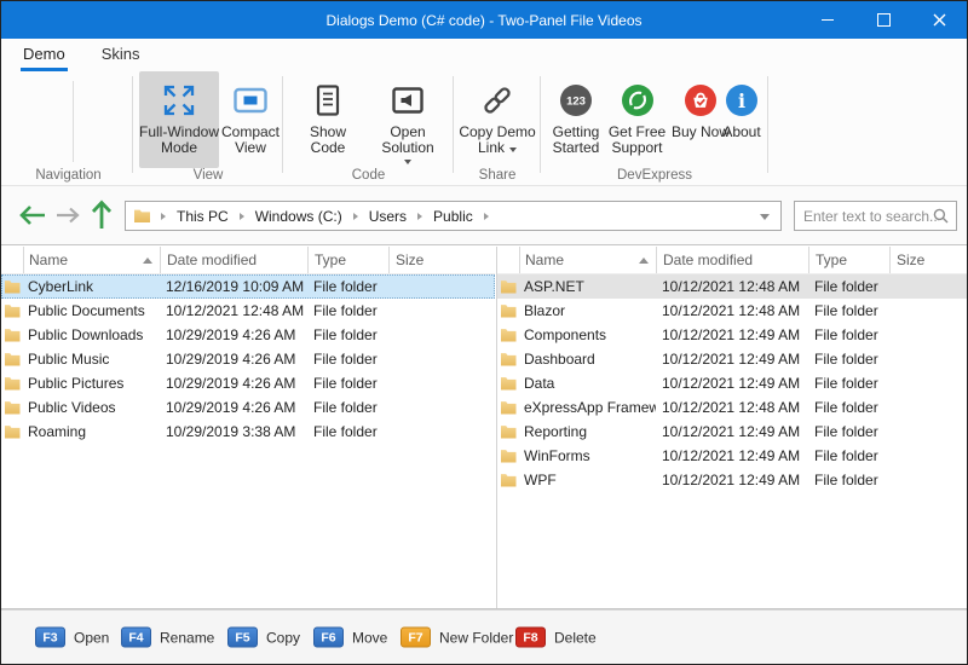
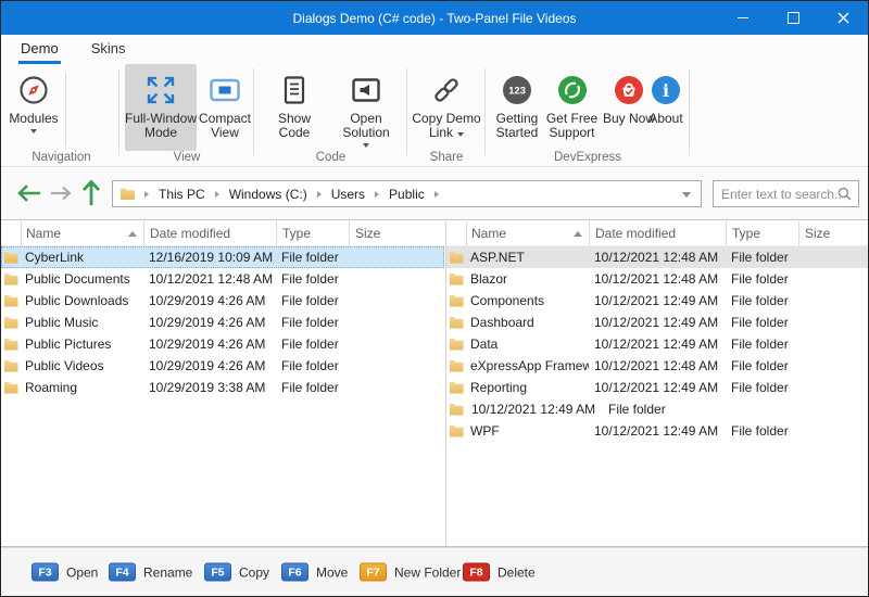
  Dialogs Demo (C# code) - Two-Panel File Videos
  Demo
  Skins
+ Modules
  Navigation
  Full-Window Mode
  Compact View
  View
  Show Code
  Open Solution
  Code
  Copy Demo Link
  Share
  123
  Getting Started
  Get Free Support
  Buy Now
  i
  About
  DevExpress
  This PC
  Windows (C:)
  Users
  Public
  Enter text to search.
  Name
  Date modified
  Type
  Size
  CyberLink
  12/16/2019 10:09 AM
  File folder
  Public Documents
  10/12/2021 12:48 AM
  File folder
  Public Downloads
  10/29/2019 4:26 AM
  File folder
  Public Music
  10/29/2019 4:26 AM
  File folder
  Public Pictures
  10/29/2019 4:26 AM
  File folder
  Public Videos
  10/29/2019 4:26 AM
  File folder
  Roaming
  10/29/2019 3:38 AM
  File folder
  Name
  Date modified
  Type
  Size
  ASP.NET
  10/12/2021 12:48 AM
  File folder
  Blazor
  10/12/2021 12:48 AM
  File folder
  Components
  10/12/2021 12:49 AM
  File folder
  Dashboard
  10/12/2021 12:49 AM
  File folder
  Data
  10/12/2021 12:49 AM
  File folder
  eXpressApp Framew
  10/12/2021 12:48 AM
  File folder
  Reporting
  10/12/2021 12:49 AM
  File folder
- WinForms
  10/12/2021 12:49 AM
  File folder
  WPF
  10/12/2021 12:49 AM
  File folder
  F3
  Open
  F4
  Rename
  F5
  Copy
  F6
  Move
  F7
  New Folder
  F8
  Delete
